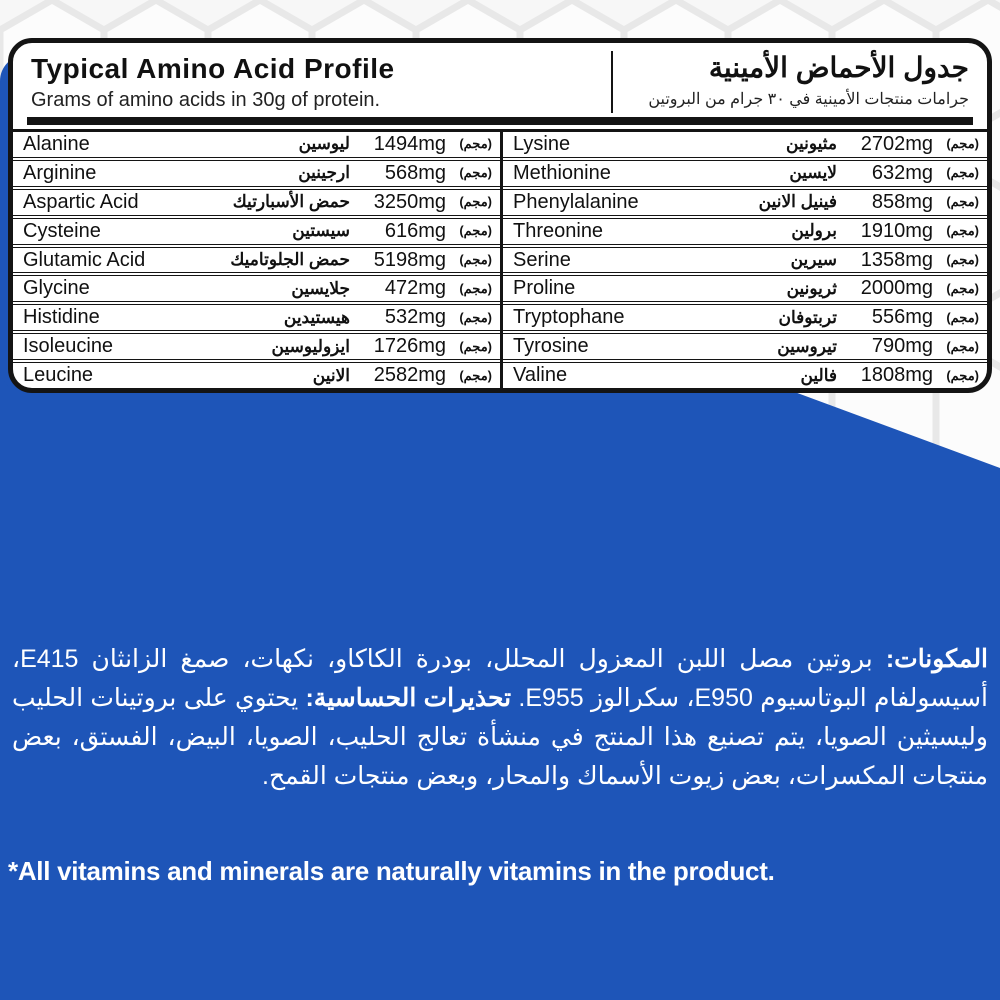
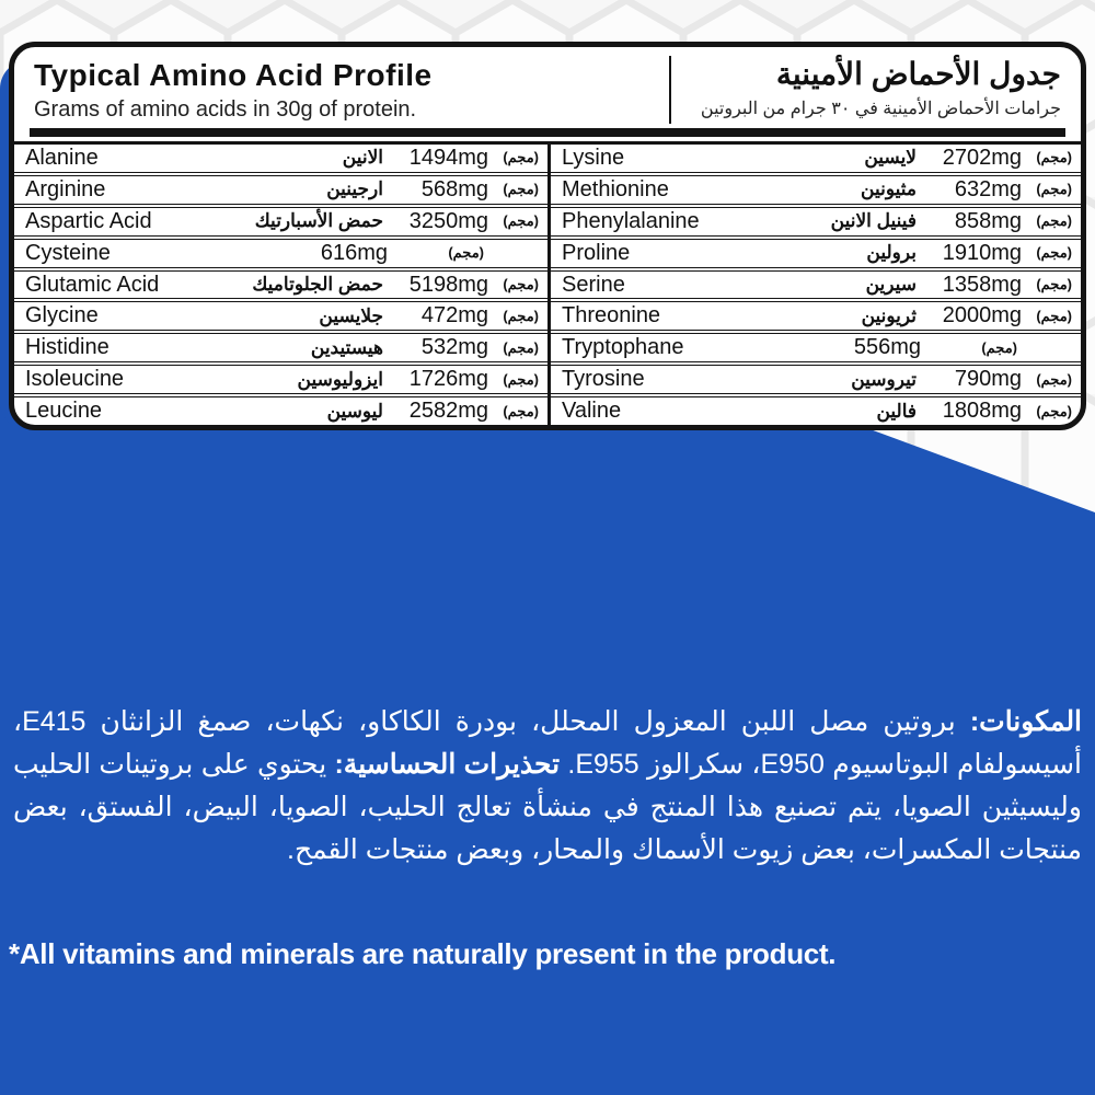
  Typical Amino Acid Profile
  Grams of amino acids in 30g of protein.
  جدول الأحماض الأمينية
- جرامات منتجات الأمينية في ٣٠ جرام من البروتين
+ جرامات الأحماض الأمينية في ٣٠ جرام من البروتين
  Alanine
- ليوسين
+ الانين
  1494mg
  (مجم)
  Arginine
  ارجينين
  568mg
  (مجم)
  Aspartic Acid
  حمض الأسبارتيك
  3250mg
  (مجم)
  Cysteine
- سيستين
  616mg
  (مجم)
  Glutamic Acid
  حمض الجلوتاميك
  5198mg
  (مجم)
  Glycine
  جلايسين
  472mg
  (مجم)
  Histidine
  هيستيدين
  532mg
  (مجم)
  Isoleucine
  ايزوليوسين
  1726mg
  (مجم)
  Leucine
- الانين
+ ليوسين
  2582mg
  (مجم)
  Lysine
- مثيونين
+ لايسين
  2702mg
  (مجم)
  Methionine
- لايسين
+ مثيونين
  632mg
  (مجم)
  Phenylalanine
  فينيل الانين
  858mg
  (مجم)
- Threonine
+ Proline
  برولين
  1910mg
  (مجم)
  Serine
  سيرين
  1358mg
  (مجم)
- Proline
+ Threonine
  ثريونين
  2000mg
  (مجم)
  Tryptophane
- تربتوفان
  556mg
  (مجم)
  Tyrosine
  تيروسين
  790mg
  (مجم)
  Valine
  فالين
  1808mg
  (مجم)
  المكونات: بروتين مصل اللبن المعزول المحلل، بودرة الكاكاو، نكهات، صمغ الزانثان E415، أسيسولفام البوتاسيوم E950، سكرالوز E955. تحذيرات الحساسية: يحتوي على بروتينات الحليب وليسيثين الصويا، يتم تصنيع هذا المنتج في منشأة تعالج الحليب، الصويا، البيض، الفستق، بعض منتجات المكسرات، بعض زيوت الأسماك والمحار، وبعض منتجات القمح.
- *All vitamins and minerals are naturally vitamins in the product.
+ *All vitamins and minerals are naturally present in the product.
